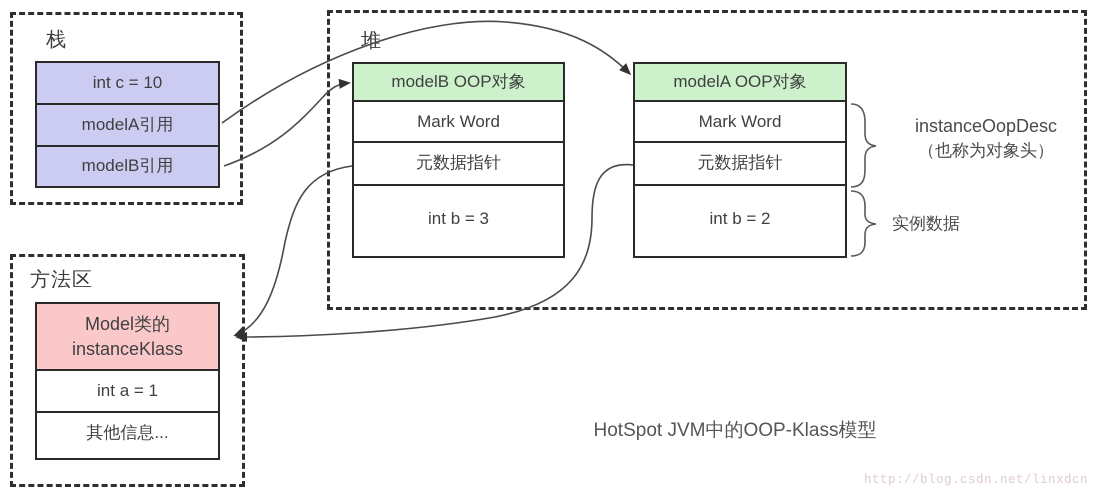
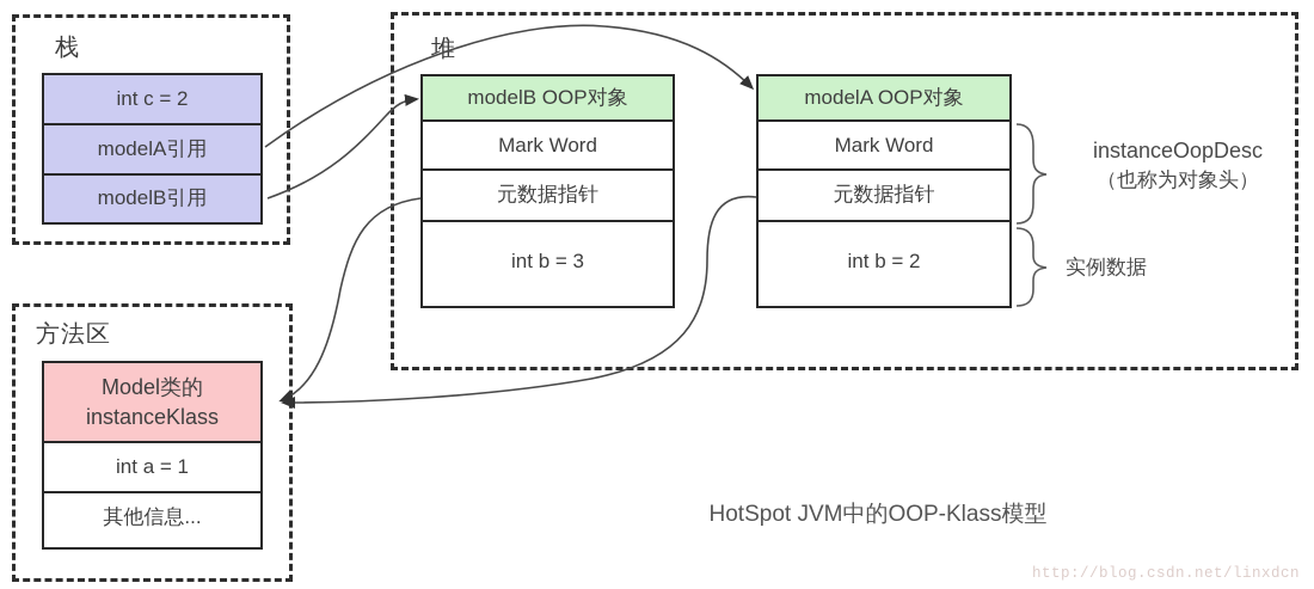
  栈
- int c = 10
+ int c = 2
  modelA引用
  modelB引用
  堆
  modelB OOP对象
  Mark Word
  元数据指针
  int b = 3
  modelA OOP对象
  Mark Word
  元数据指针
  int b = 2
  instanceOopDesc
  （也称为对象头）
  实例数据
  方法区
  Model类的
  instanceKlass
  int a = 1
  其他信息...
  HotSpot JVM中的OOP-Klass模型
  http://blog.csdn.net/linxdcn
